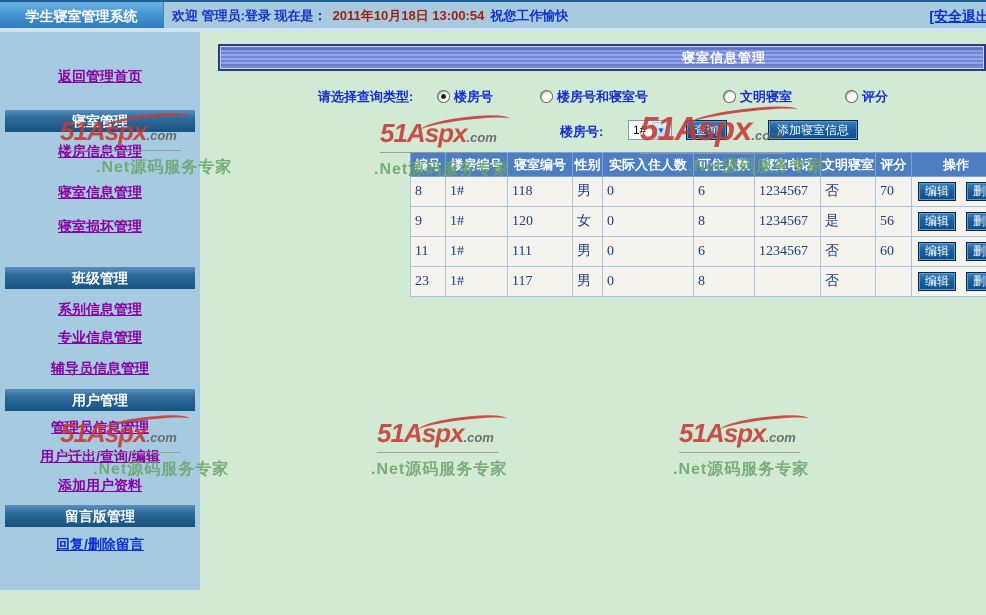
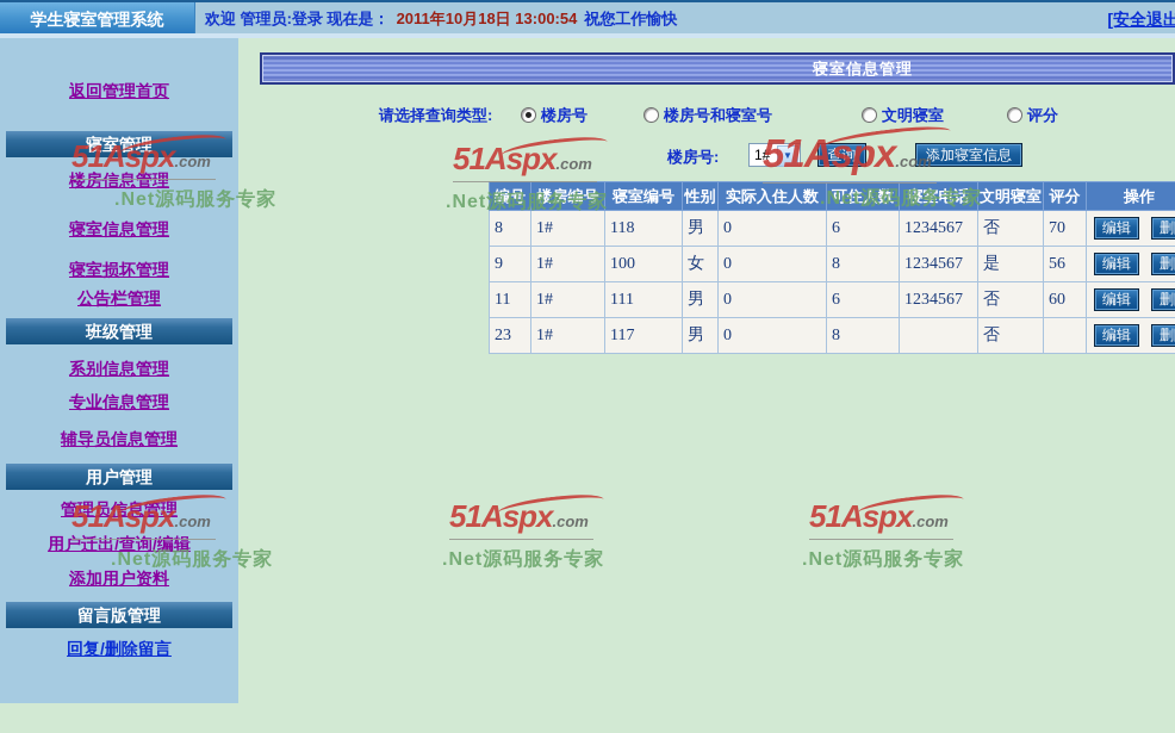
  学生寝室管理系统
  欢迎 管理员:登录 现在是： 2011年10月18日 13:00:54 祝您工作愉快
  [安全退出
  返回管理首页
  寝室管理
  楼房信息管理
  寝室信息管理
  寝室损坏管理
+ 公告栏管理
  班级管理
  系别信息管理
  专业信息管理
  辅导员信息管理
  用户管理
  管理员信息管理
  用户迁出/查询/编辑
  添加用户资料
  留言版管理
  回复/删除留言
  寝室信息管理
  请选择查询类型:
  楼房号
  楼房号和寝室号
  文明寝室
  评分
  楼房号:
  1#
  ▼
  查询
  添加寝室信息
  编号	楼房编号	寝室编号	性别	实际入住人数	可住人数	寝室电话	文明寝室	评分	操作
  8	1#	118	男	0	6	1234567	否	70	编辑 删
- 9	1#	120	女	0	8	1234567	是	56	编辑 删
+ 9	1#	100	女	0	8	1234567	是	56	编辑 删
  11	1#	111	男	0	6	1234567	否	60	编辑 删
  23	1#	117	男	0	8		否		编辑 删
  51Aspx.com
  .Net源码服务专家
  51Aspx.com
  .Net源码服务专家
  51Aspx.com
  .Net源码服务专家
  51Aspx.com
  .Net源码服务专家
  51Aspx.com
  .Net源码服务专家
  51Aspx.com
  .Net源码服务专家
